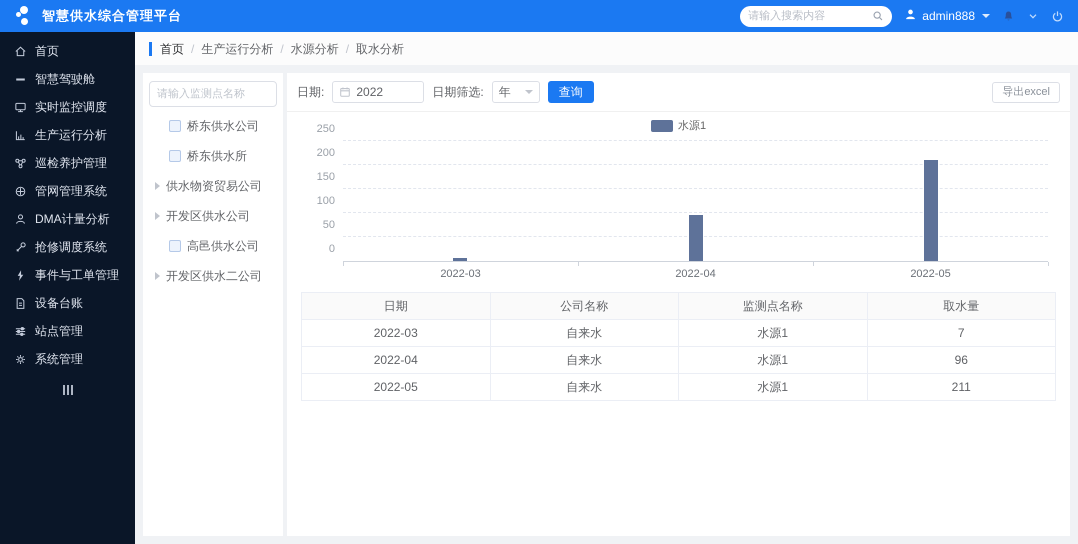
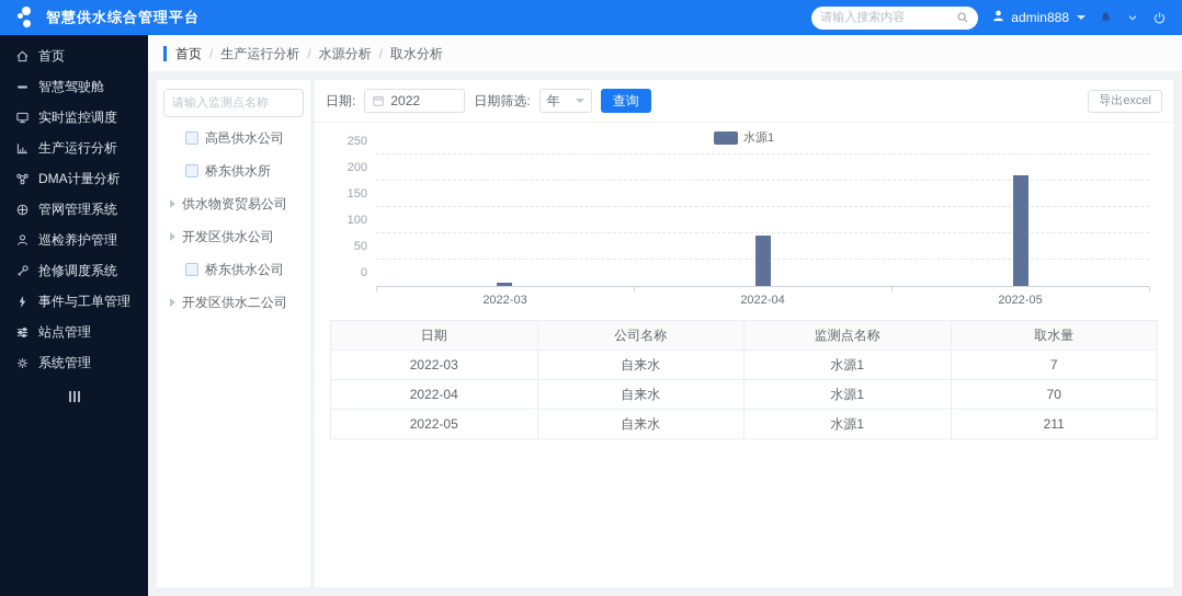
  智慧供水综合管理平台
  请输入搜索内容
  admin888
  首页
  智慧驾驶舱
  实时监控调度
  生产运行分析
- 巡检养护管理
+ DMA计量分析
  管网管理系统
- DMA计量分析
+ 巡检养护管理
  抢修调度系统
  事件与工单管理
- 设备台账
  站点管理
  系统管理
  首页 / 生产运行分析 / 水源分析 / 取水分析
  请输入监测点名称
- 桥东供水公司
+ 高邑供水公司
  桥东供水所
  供水物资贸易公司
  开发区供水公司
- 高邑供水公司
+ 桥东供水公司
  开发区供水二公司
  日期:
  2022
  日期筛选:
  年
  查询
  导出excel
  水源1
  0
  50
  100
  150
  200
  250
  2022-03
  2022-04
  2022-05
  日期	公司名称	监测点名称	取水量
  2022-03	自来水	水源1	7
- 2022-04	自来水	水源1	96
+ 2022-04	自来水	水源1	70
  2022-05	自来水	水源1	211
